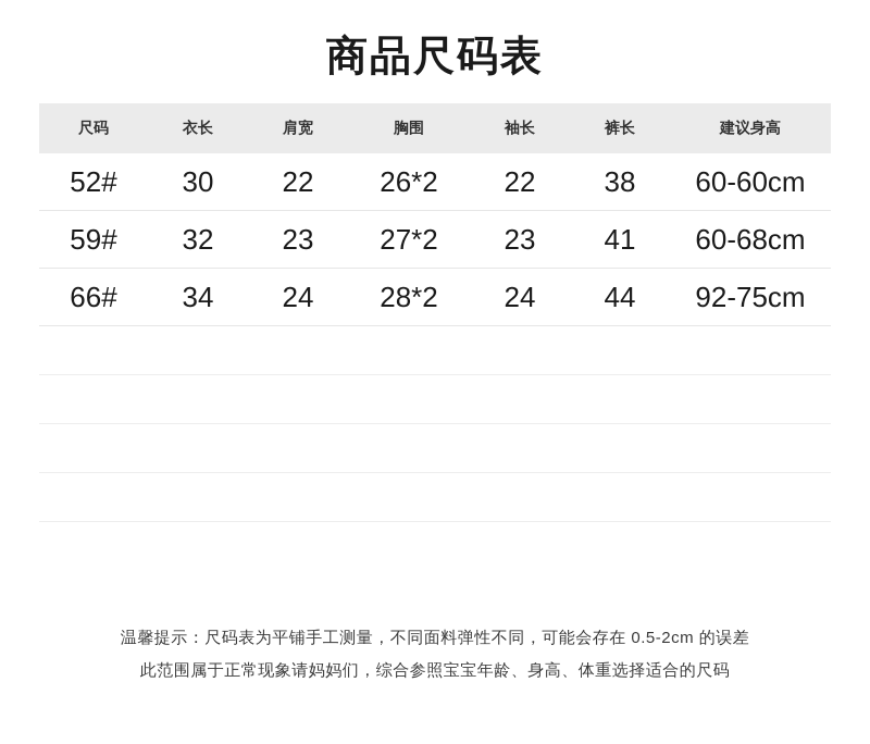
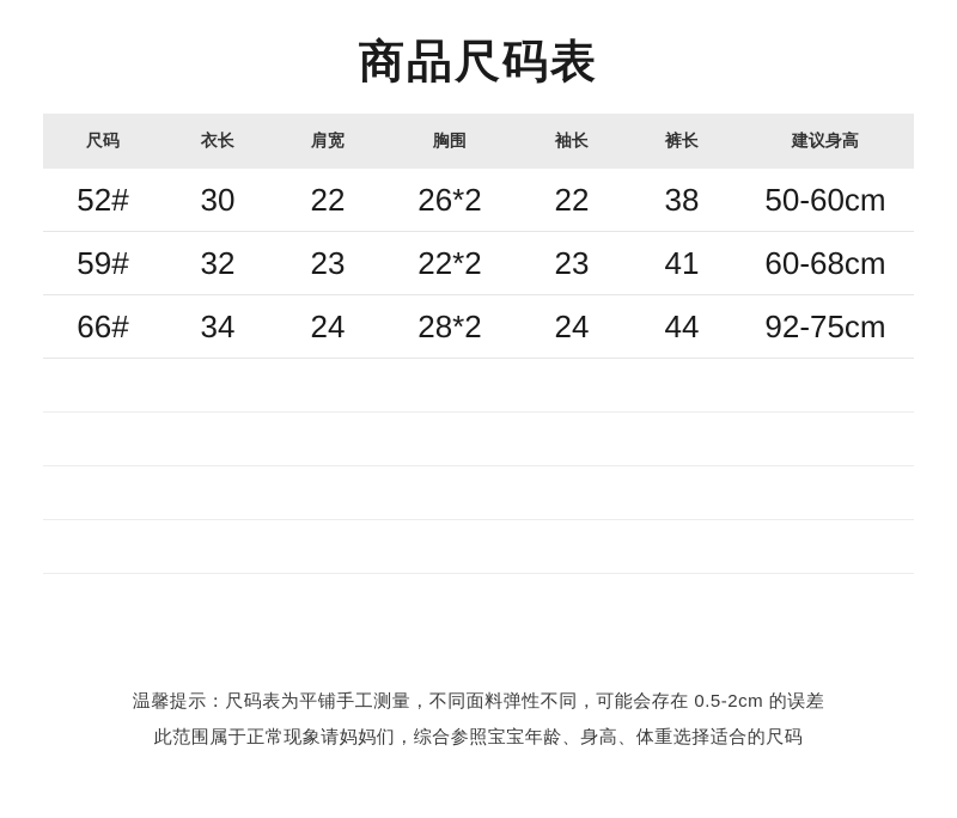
  商品尺码表
  尺码	衣长	肩宽	胸围	袖长	裤长	建议身高
- 52#	30	22	26*2	22	38	60-60cm
+ 52#	30	22	26*2	22	38	50-60cm
- 59#	32	23	27*2	23	41	60-68cm
+ 59#	32	23	22*2	23	41	60-68cm
  66#	34	24	28*2	24	44	92-75cm
  温馨提示：尺码表为平铺手工测量，不同面料弹性不同，可能会存在 0.5-2cm 的误差
  此范围属于正常现象请妈妈们，综合参照宝宝年龄、身高、体重选择适合的尺码
